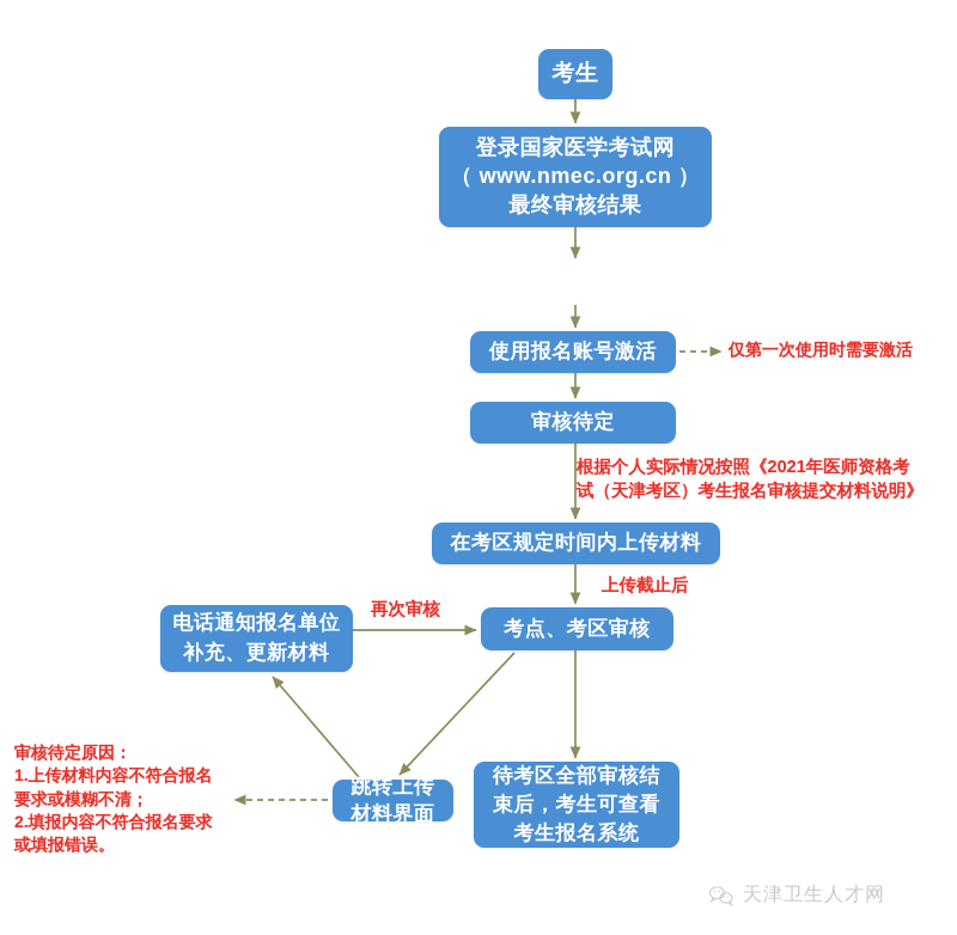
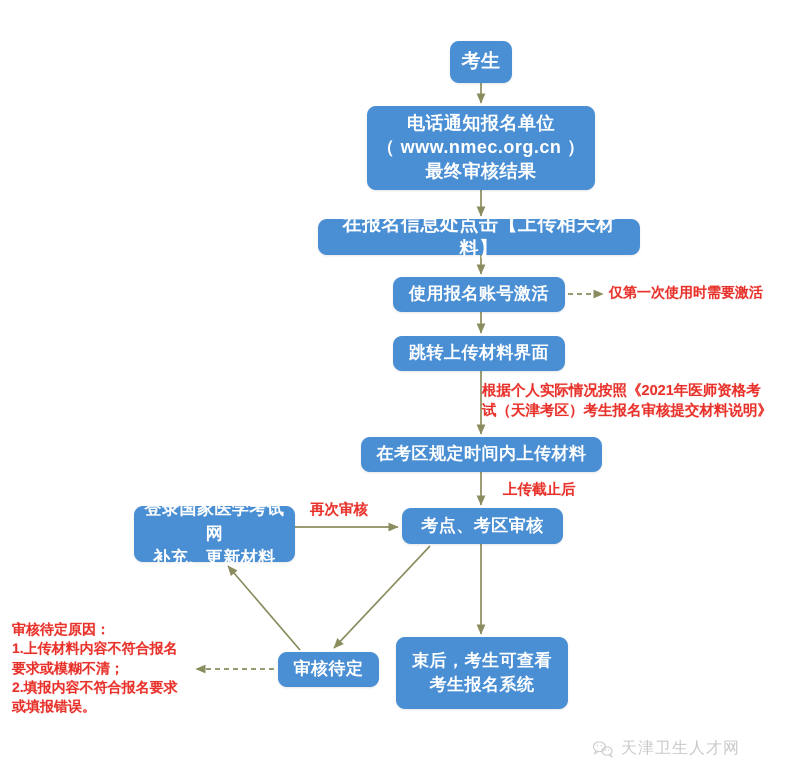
  考生
- 登录国家医学考试网
+ 电话通知报名单位
  （ www.nmec.org.cn ）
  最终审核结果
+ 在报名信息处点击【上传相关材料】
  使用报名账号激活
- 审核待定
+ 跳转上传材料界面
  在考区规定时间内上传材料
- 电话通知报名单位
+ 登录国家医学考试网
  补充、更新材料
  考点、考区审核
- 跳转上传材料界面
+ 审核待定
- 待考区全部审核结
  束后，考生可查看
  考生报名系统
  仅第一次使用时需要激活
  根据个人实际情况按照《2021年医师资格考
  试（天津考区）考生报名审核提交材料说明》
  上传截止后
  再次审核
  审核待定原因：
  1.上传材料内容不符合报名
  要求或模糊不清；
  2.填报内容不符合报名要求
  或填报错误。
  天津卫生人才网
